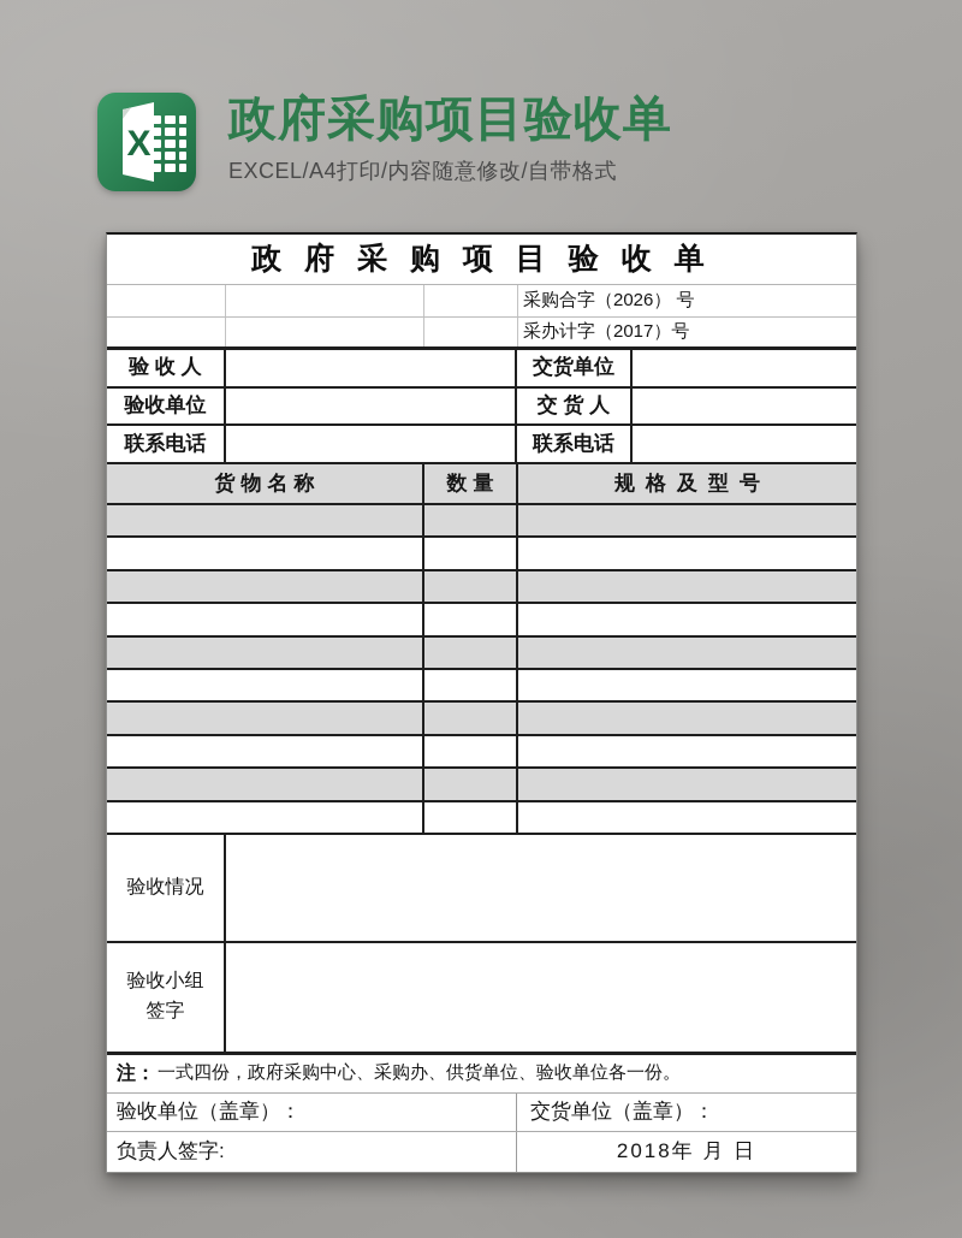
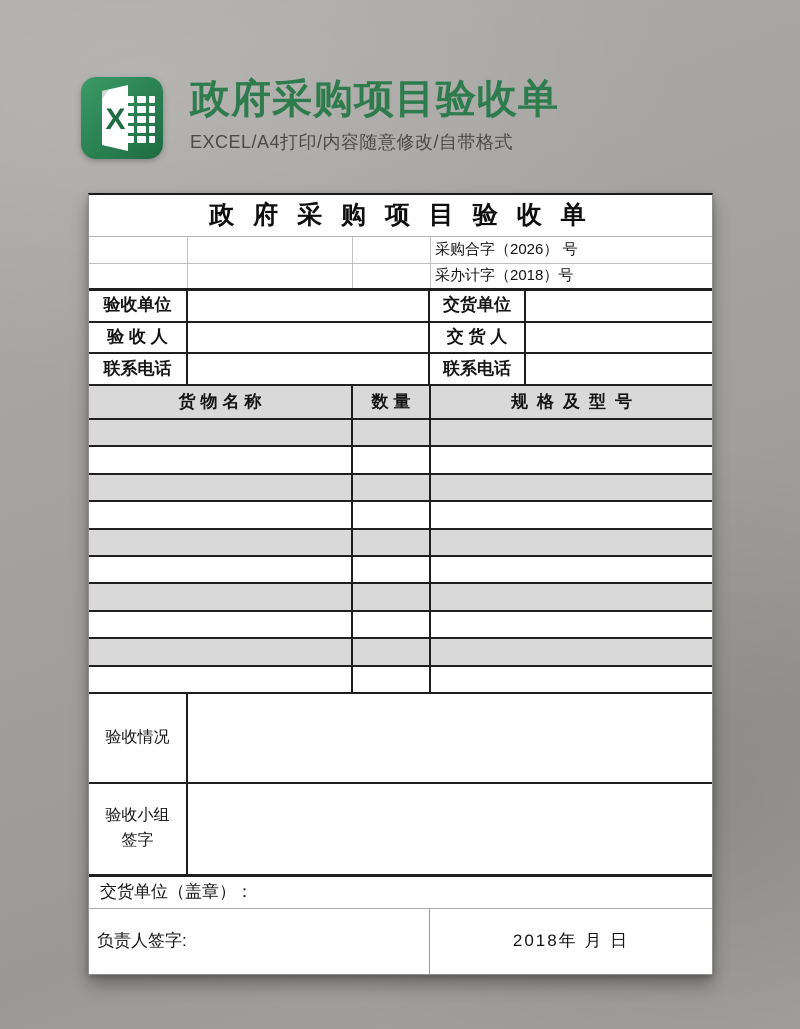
  X
  政府采购项目验收单
  EXCEL/A4打印/内容随意修改/自带格式
  政 府 采 购 项 目 验 收 单
  采购合字（2026） 号
- 采办计字（2017）号
+ 采办计字（2018）号
- 验 收 人
+ 验收单位
  交货单位
- 验收单位
+ 验 收 人
  交 货 人
  联系电话
  联系电话
  货物名称
  数量
  规格及型号
  验收情况
  验收小组
  签字
- 注：
- 一式四份，政府采购中心、采购办、供货单位、验收单位各一份。
- 验收单位（盖章）：
  交货单位（盖章）：
  负责人签字:
  2018年 月 日
